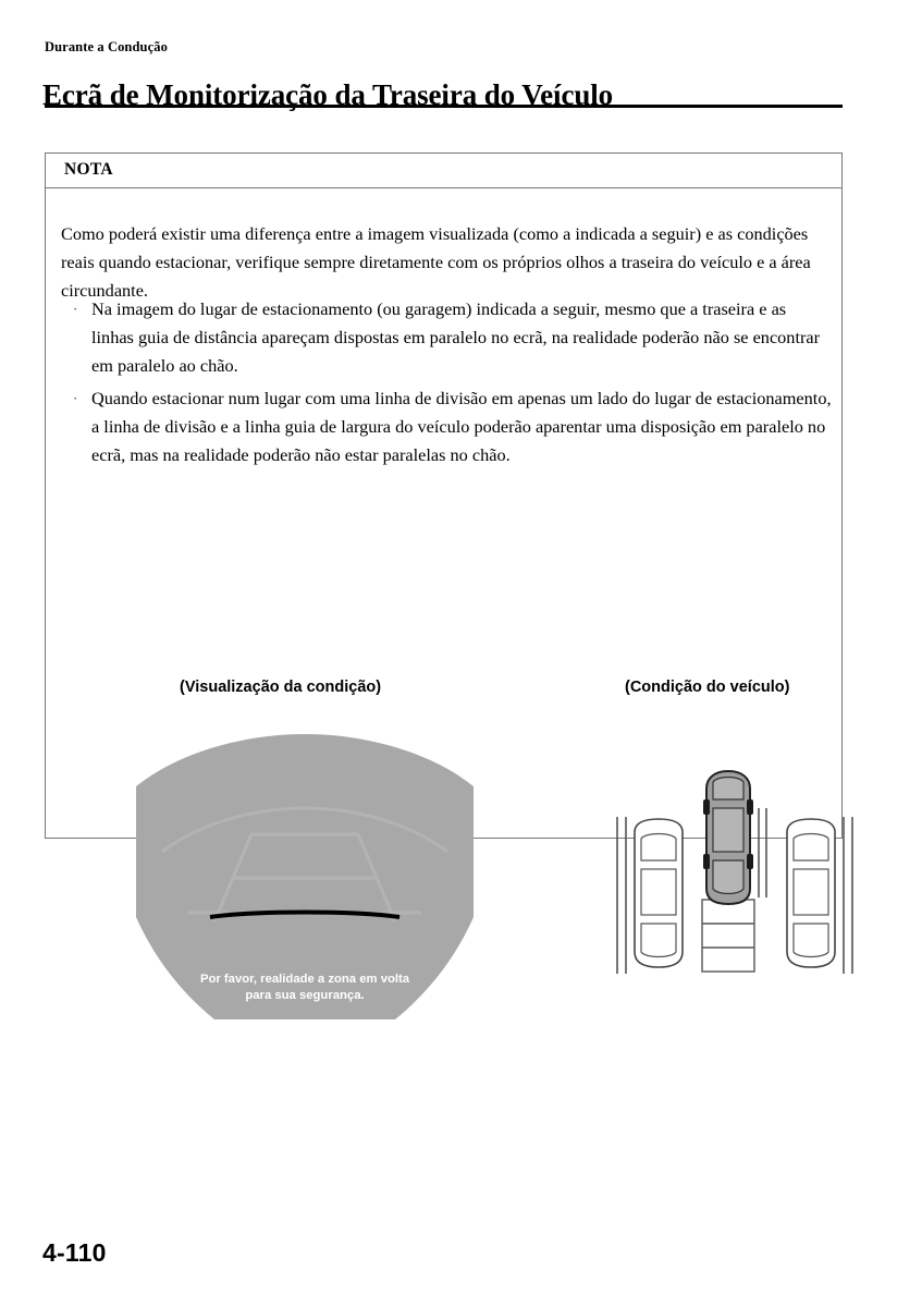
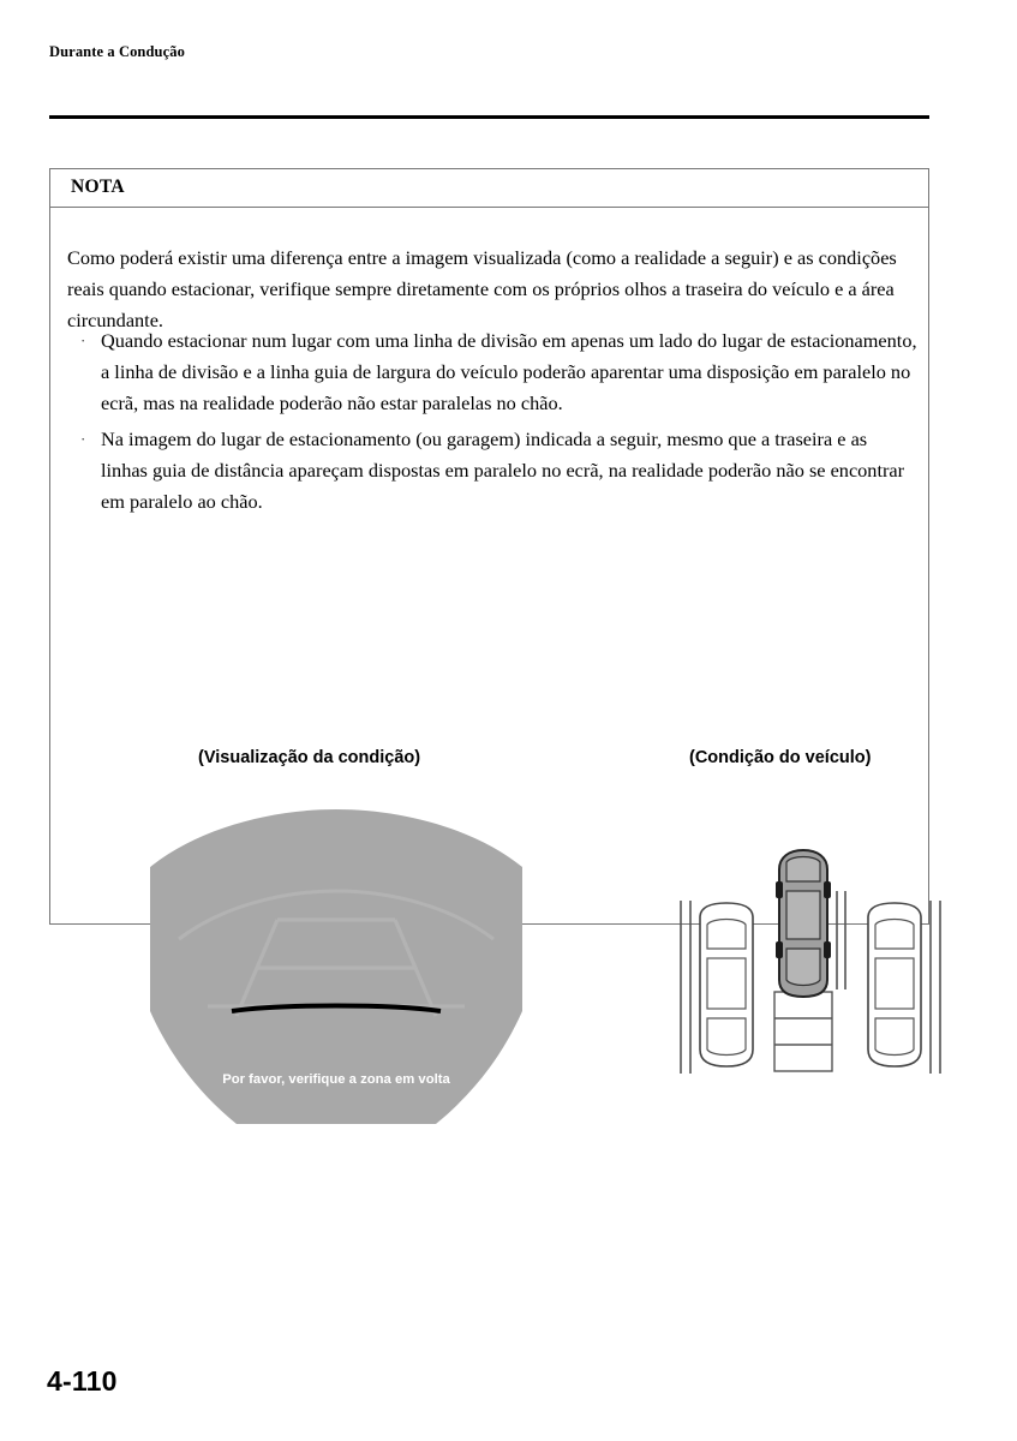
  Durante a Condução
- Ecrã de Monitorização da Traseira do Veículo
  NOTA
- Como poderá existir uma diferença entre a imagem visualizada (como a indicada a seguir) e as condições reais quando estacionar, verifique sempre diretamente com os próprios olhos a traseira do veículo e a área circundante.
+ Como poderá existir uma diferença entre a imagem visualizada (como a realidade a seguir) e as condições reais quando estacionar, verifique sempre diretamente com os próprios olhos a traseira do veículo e a área circundante.
  ·
- Na imagem do lugar de estacionamento (ou garagem) indicada a seguir, mesmo que a traseira e as linhas guia de distância apareçam dispostas em paralelo no ecrã, na realidade poderão não se encontrar em paralelo ao chão.
+ Quando estacionar num lugar com uma linha de divisão em apenas um lado do lugar de estacionamento, a linha de divisão e a linha guia de largura do veículo poderão aparentar uma disposição em paralelo no ecrã, mas na realidade poderão não estar paralelas no chão.
  ·
- Quando estacionar num lugar com uma linha de divisão em apenas um lado do lugar de estacionamento, a linha de divisão e a linha guia de largura do veículo poderão aparentar uma disposição em paralelo no ecrã, mas na realidade poderão não estar paralelas no chão.
+ Na imagem do lugar de estacionamento (ou garagem) indicada a seguir, mesmo que a traseira e as linhas guia de distância apareçam dispostas em paralelo no ecrã, na realidade poderão não se encontrar em paralelo ao chão.
  (Visualização da condição)
  (Condição do veículo)
- Por favor, realidade a zona em volta
+ Por favor, verifique a zona em volta
- para sua segurança.
  4-110
